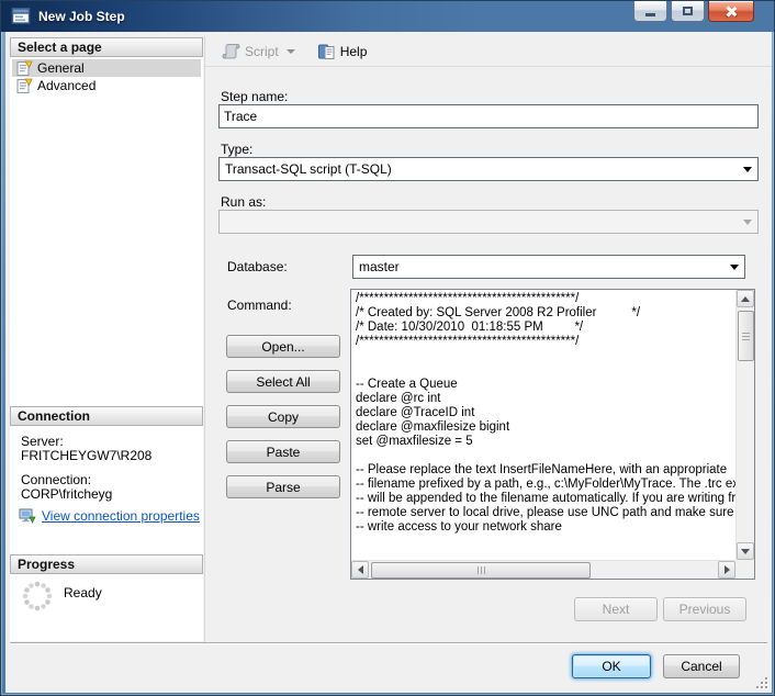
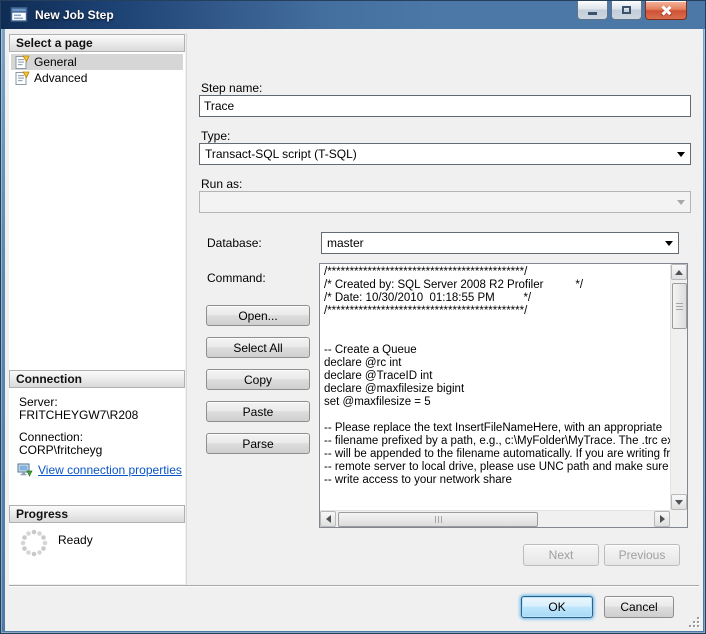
  New Job Step
  Select a page
  General
  Advanced
  Connection
  Server:
  FRITCHEYGW7\R208
  Connection:
  CORP\fritcheyg
  View connection properties
  Progress
  Ready
- Script
- Help
  Step name:
  Trace
  Type:
  Transact-SQL script (T-SQL)
  Run as:
  Database:
  master
  Command:
  Open...
  Select All
  Copy
  Paste
  Parse
  /********************************************/
  /* Created by: SQL Server 2008 R2 Profiler */
  /* Date: 10/30/2010 01:18:55 PM */
  /********************************************/
  -- Create a Queue
  declare @rc int
  declare @TraceID int
  declare @maxfilesize bigint
  set @maxfilesize = 5
  -- Please replace the text InsertFileNameHere, with an appropriate
  -- filename prefixed by a path, e.g., c:\MyFolder\MyTrace. The .trc e
  -- will be appended to the filename automatically. If you are writing fr
  -- remote server to local drive, please use UNC path and make sure
  -- write access to your network share
  Next
  Previous
  OK
  Cancel
